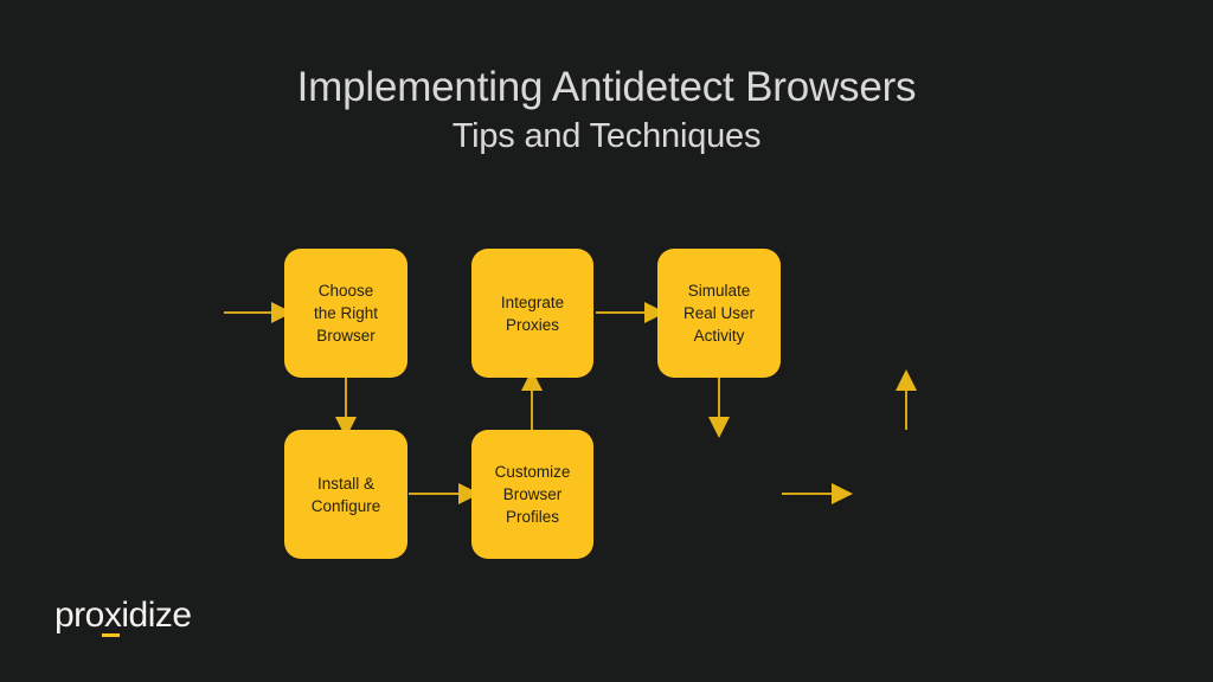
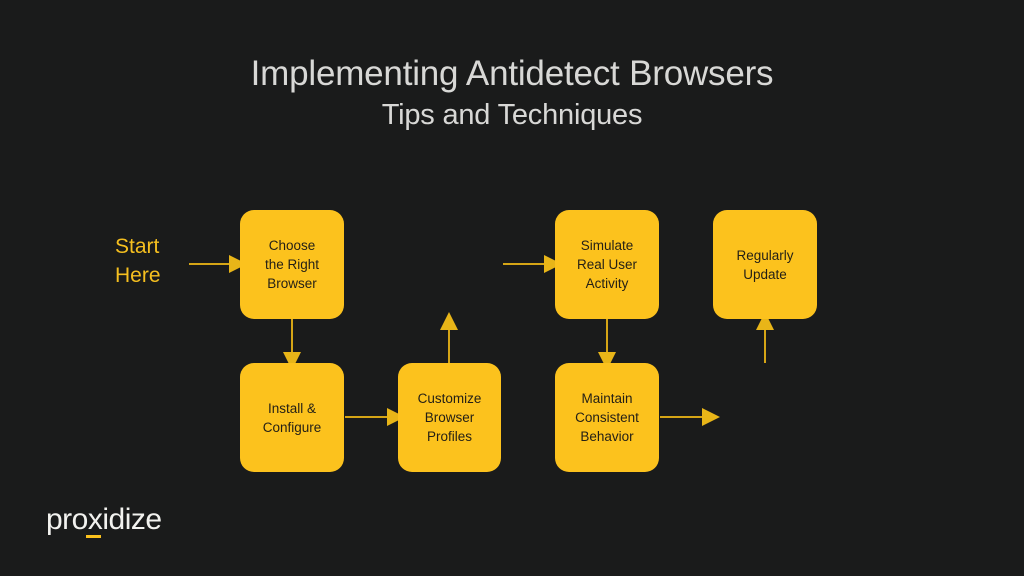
  Implementing Antidetect Browsers
  Tips and Techniques
+ Start
+ Here
  Choose
  the Right
  Browser
- Integrate
- Proxies
  Simulate
  Real User
  Activity
+ Regularly
+ Update
  Install &
  Configure
  Customize
  Browser
  Profiles
+ Maintain
+ Consistent
+ Behavior
  proxidize
